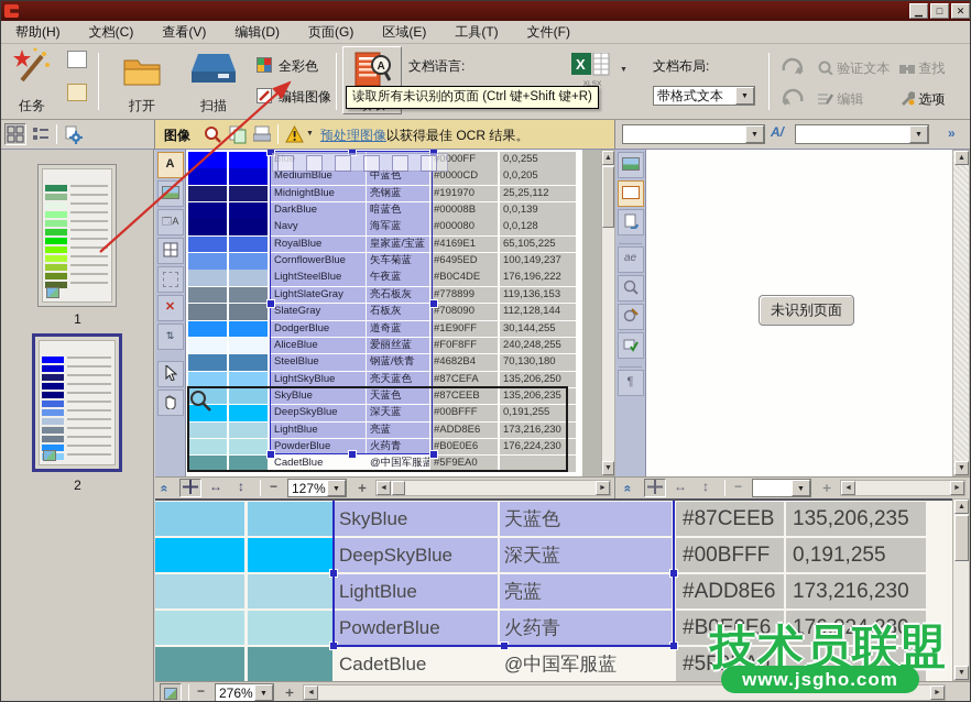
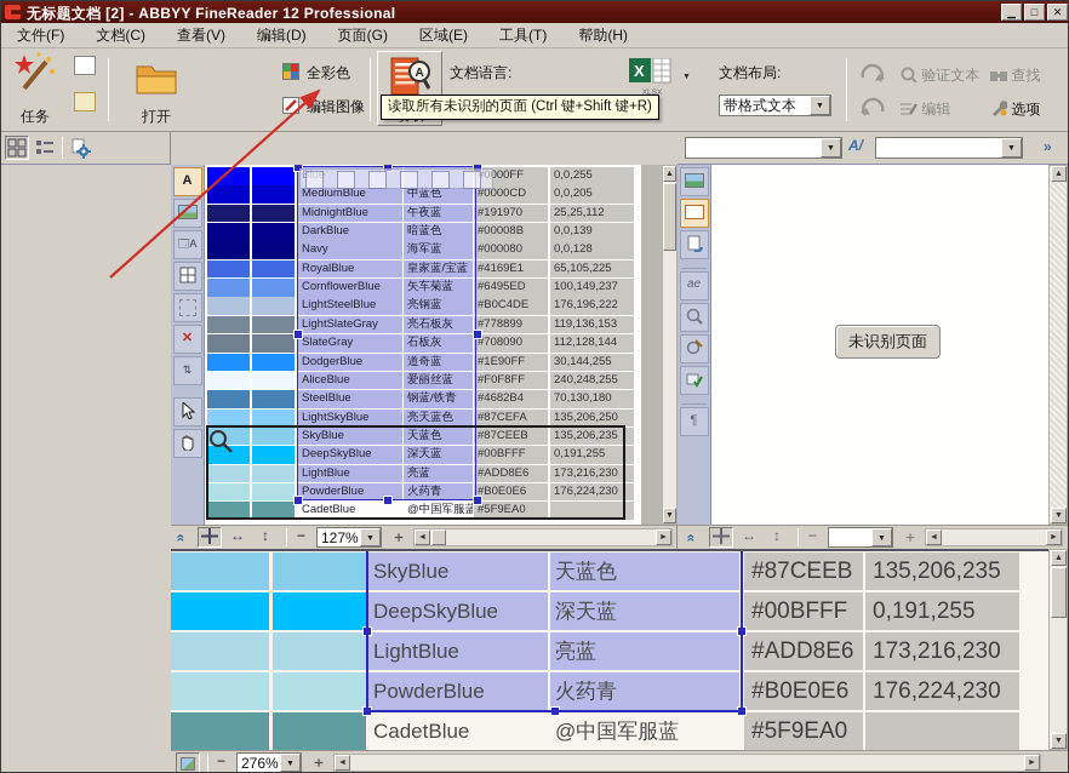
+ 无标题文档 [2] - ABBYY FineReader 12 Professional
  ▁
  □
  ✕
- 帮助(H)
+ 文件(F)
  文档(C)
  查看(V)
  编辑(D)
  页面(G)
  区域(E)
  工具(T)
- 文件(F)
+ 帮助(H)
  任务
  打开
- 扫描
  全彩色
  编辑图像
  A
  文档语言:
  X
  文档布局:
  带格式文本
  验证文本
  查找
  编辑
  选项
  读取所有未识别的页面 (Ctrl 键+Shift 键+R)
- 图像
- 预处理图像
- 以获得最佳 OCR 结果。
  A/
  »
- 1
- 2
  A
  🗔A
  ✕
  ⇅
  Blue
  #0000FF
  0,0,255
  MediumBlue
  中蓝色
  #0000CD
  0,0,205
  MidnightBlue
- 亮钢蓝
+ 午夜蓝
  #191970
  25,25,112
  DarkBlue
  暗蓝色
  #00008B
  0,0,139
  Navy
  海军蓝
  #000080
  0,0,128
  RoyalBlue
  皇家蓝/宝蓝
  #4169E1
  65,105,225
  CornflowerBlue
  矢车菊蓝
  #6495ED
  100,149,237
  LightSteelBlue
- 午夜蓝
+ 亮钢蓝
  #B0C4DE
  176,196,222
  LightSlateGray
  亮石板灰
  #778899
  119,136,153
  SlateGray
  石板灰
  #708090
  112,128,144
  DodgerBlue
  道奇蓝
  #1E90FF
  30,144,255
  AliceBlue
  爱丽丝蓝
  #F0F8FF
  240,248,255
  SteelBlue
  钢蓝/铁青
  #4682B4
  70,130,180
  LightSkyBlue
  亮天蓝色
  #87CEFA
  135,206,250
  SkyBlue
  天蓝色
  #87CEEB
  135,206,235
  DeepSkyBlue
  深天蓝
  #00BFFF
  0,191,255
  LightBlue
  亮蓝
  #ADD8E6
  173,216,230
  PowderBlue
  火药青
  #B0E0E6
  176,224,230
  CadetBlue
  @中国军服蓝
  #5F9EA0
  ↔
  ↕
  −
  127%
  ＋
  ae
  ¶
  未识别页面
  ↔
  ↕
  −
  ＋
  SkyBlue
  天蓝色
  #87CEEB
  135,206,235
  DeepSkyBlue
  深天蓝
  #00BFFF
  0,191,255
  LightBlue
  亮蓝
  #ADD8E6
  173,216,230
  PowderBlue
  火药青
  #B0E0E6
  176,224,230
  CadetBlue
  @中国军服蓝
  #5F9EA0
  −
  276%
  ＋
- 技术员联盟
- www.jsgho.com
